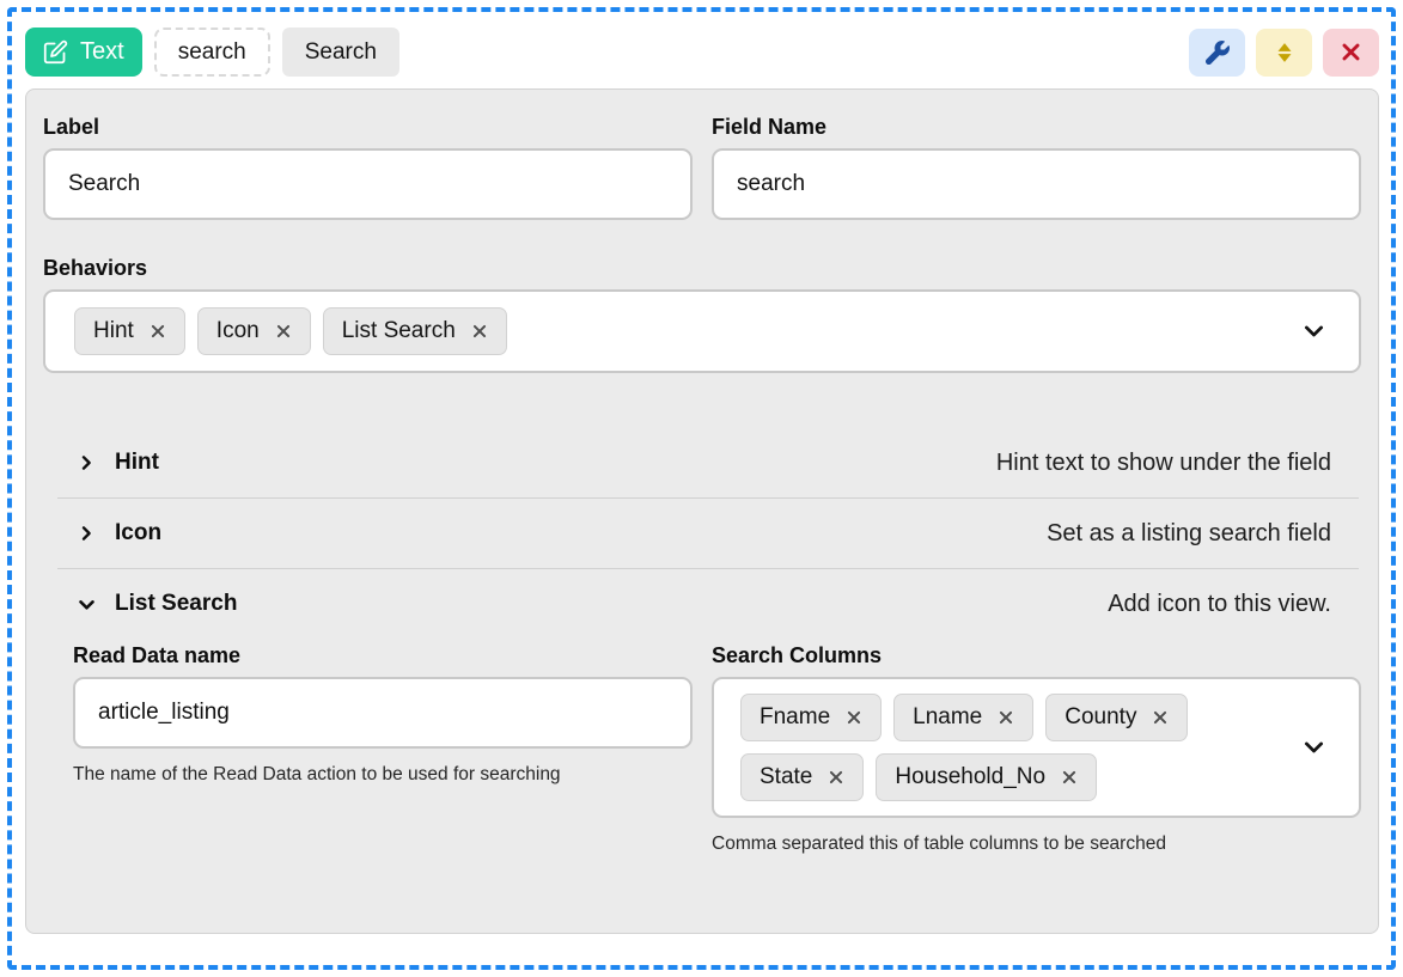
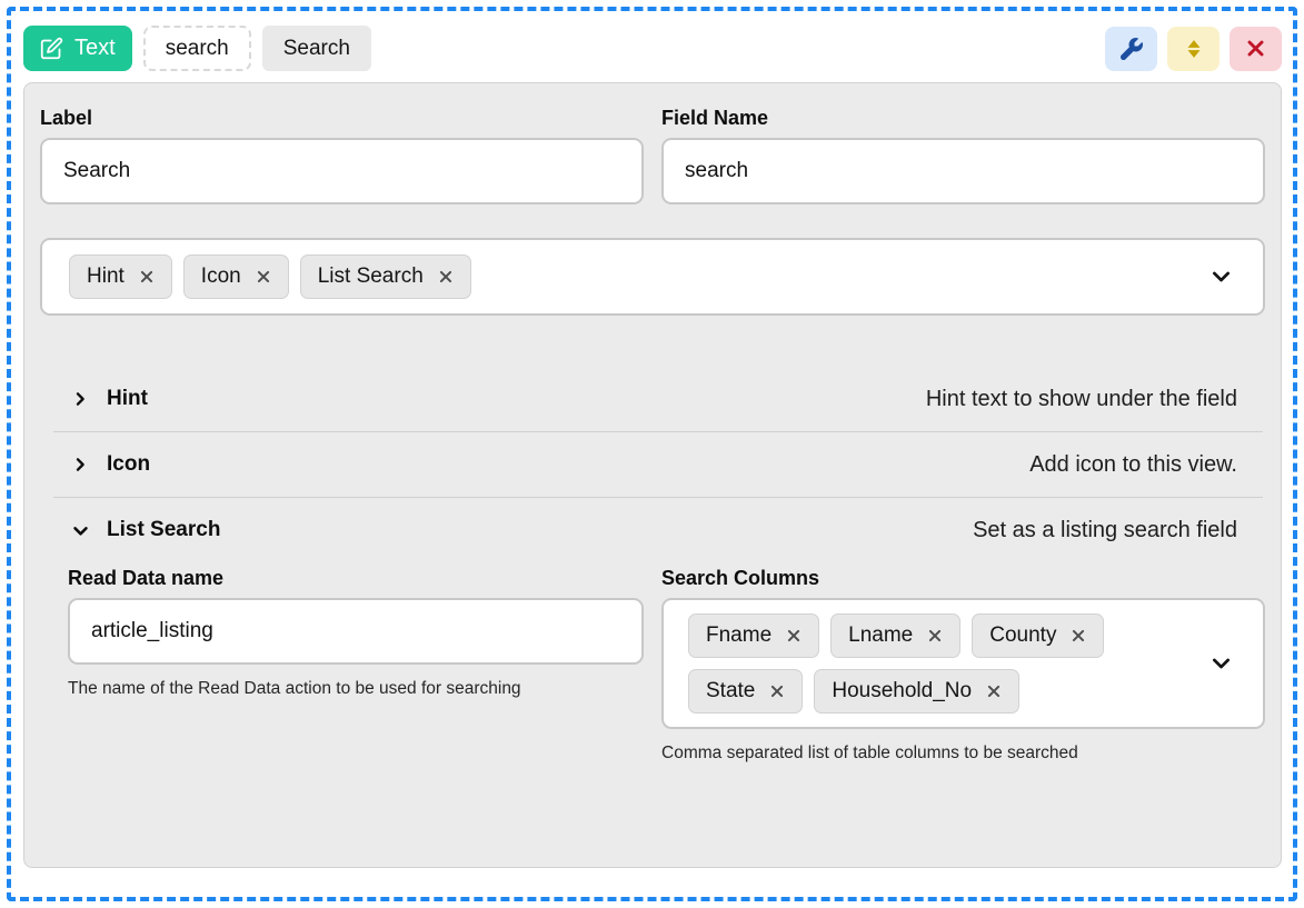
  Text
  search
  Search
  Label
  Search
  Field Name
  search
- Behaviors
  Hint
  Icon
  List Search
  Hint
  Hint text to show under the field
  Icon
- Set as a listing search field
+ Add icon to this view.
  List Search
- Add icon to this view.
+ Set as a listing search field
  Read Data name
  article_listing
  The name of the Read Data action to be used for searching
  Search Columns
  Fname
  Lname
  County
  State
  Household_No
- Comma separated this of table columns to be searched
+ Comma separated list of table columns to be searched
